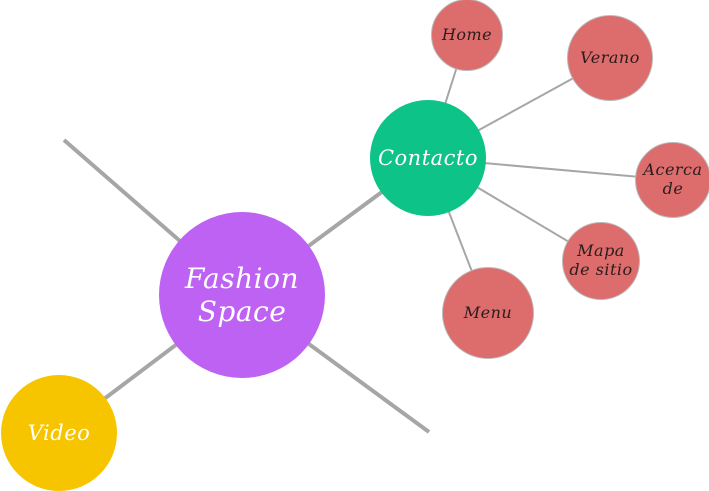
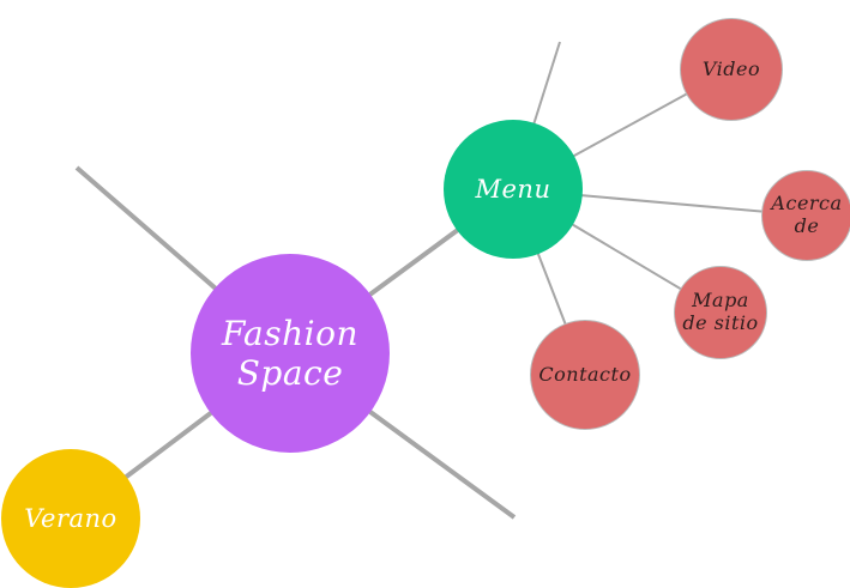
  Fashion
  Space
- Video
+ Verano
- Contacto
+ Menu
- Home
- Verano
+ Video
  Acerca
  de
  Mapa
  de sitio
- Menu
+ Contacto
